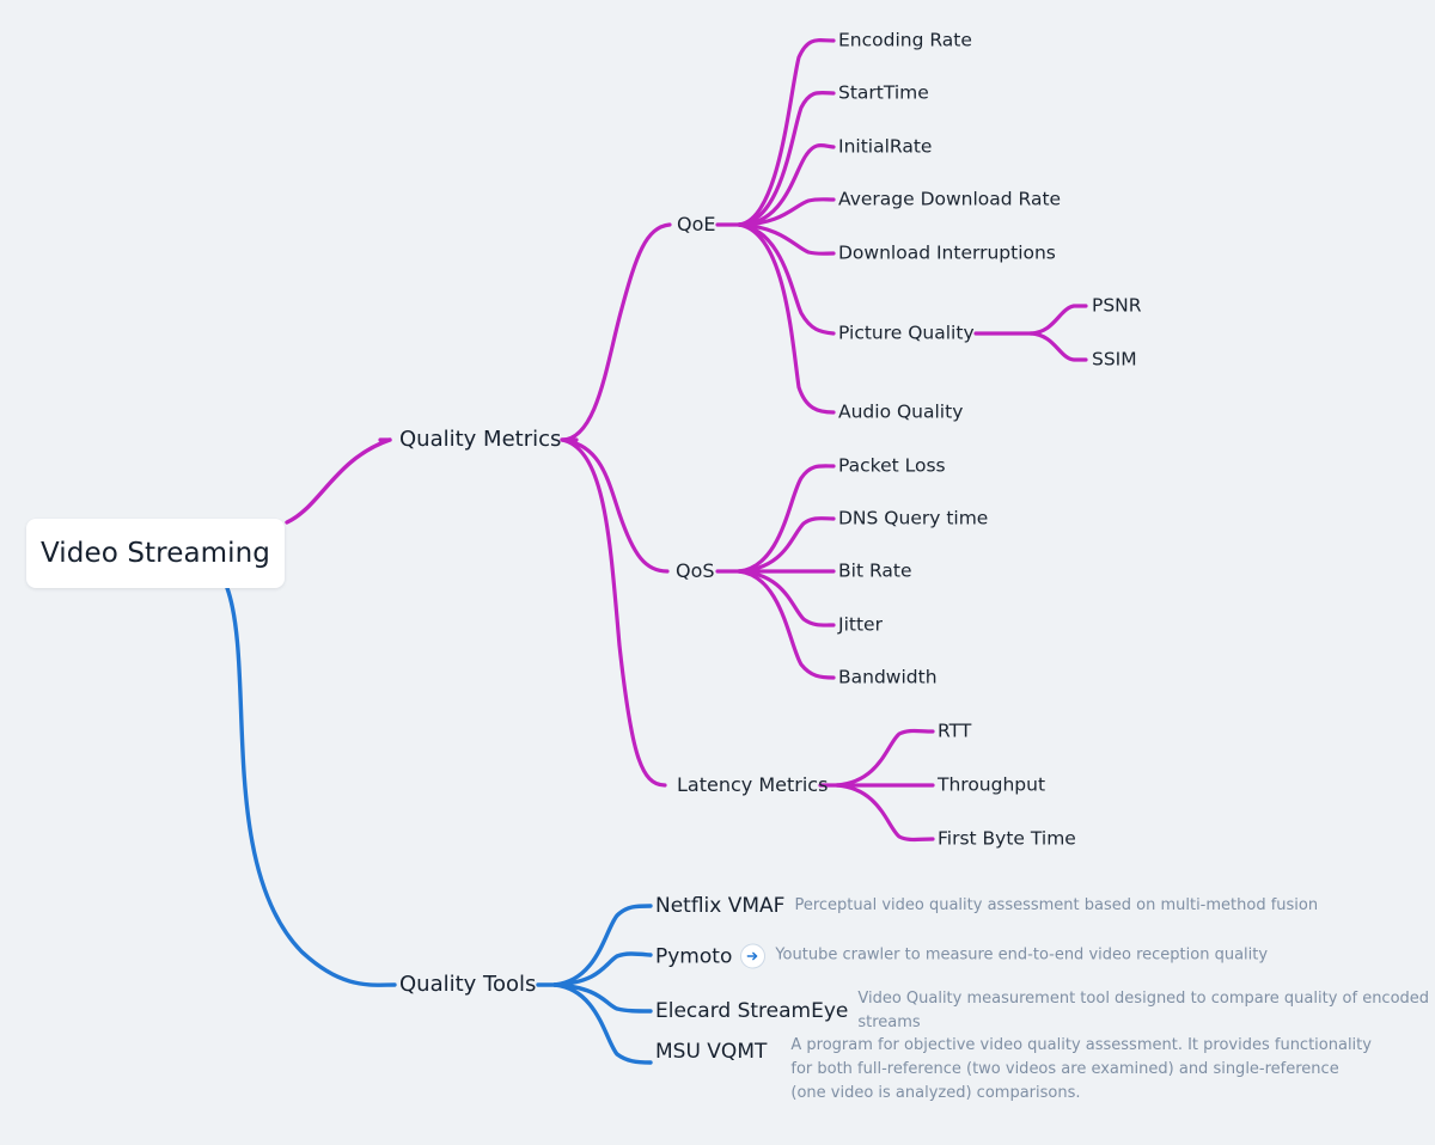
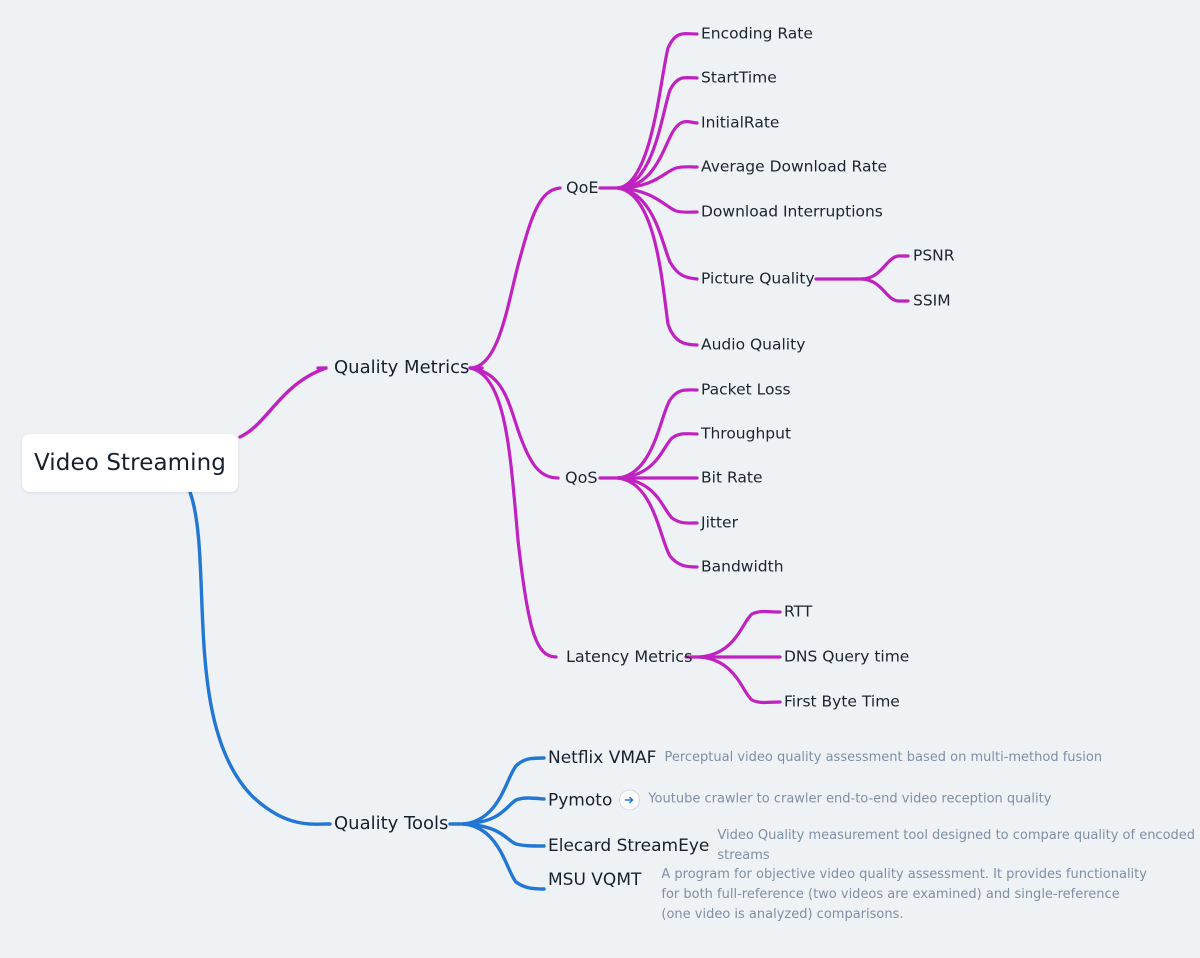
  Video Streaming
  Quality Metrics
  Quality Tools
  QoE
  QoS
  Latency Metrics
  Encoding Rate
  StartTime
  InitialRate
  Average Download Rate
  Download Interruptions
  Picture Quality
  Audio Quality
  PSNR
  SSIM
  Packet Loss
- DNS Query time
+ Throughput
  Bit Rate
  Jitter
  Bandwidth
  RTT
- Throughput
+ DNS Query time
  First Byte Time
  Netflix VMAF
  Perceptual video quality assessment based on multi-method fusion
  Pymoto
- Youtube crawler to measure end-to-end video reception quality
+ Youtube crawler to crawler end-to-end video reception quality
  Elecard StreamEye
  Video Quality measurement tool designed to compare quality of encoded streams
  MSU VQMT
  A program for objective video quality assessment. It provides functionality
  for both full-reference (two videos are examined) and single-reference
  (one video is analyzed) comparisons.
